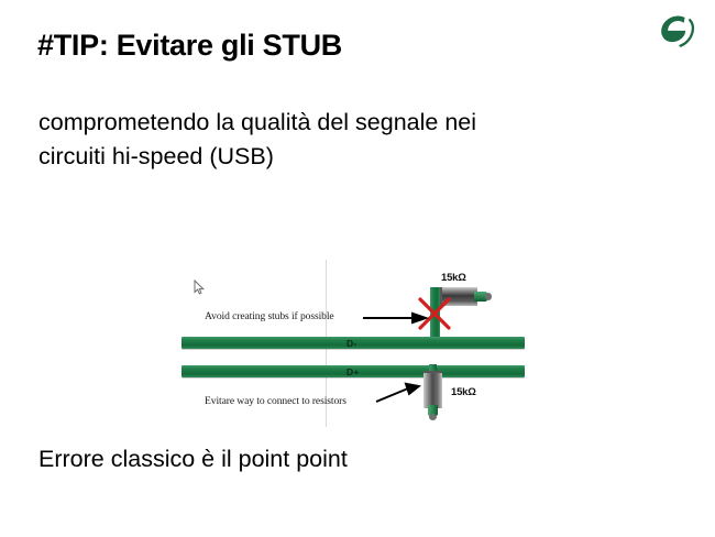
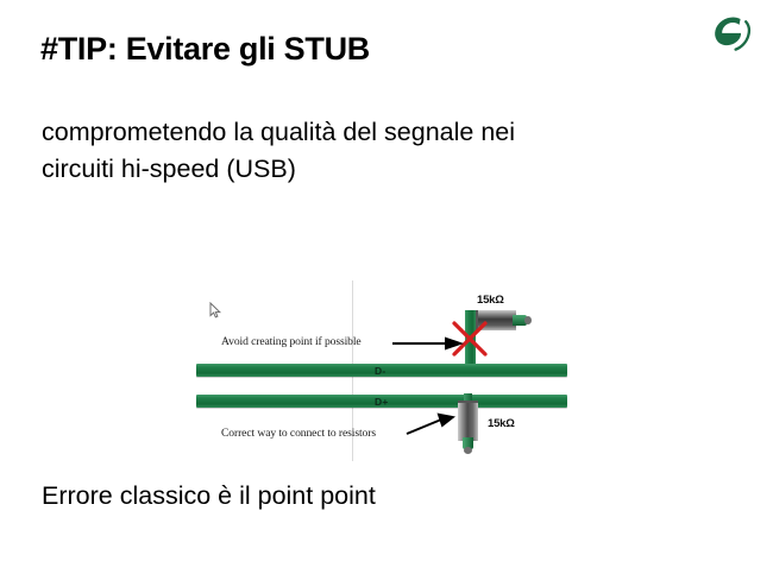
  #TIP: Evitare gli STUB
  comprometendo la qualità del segnale nei
  circuiti hi-speed (USB)
  15kΩ
- Avoid creating stubs if possible
+ Avoid creating point if possible
  D-
  D+
  15kΩ
- Evitare way to connect to resistors
+ Correct way to connect to resistors
  Errore classico è il point point
